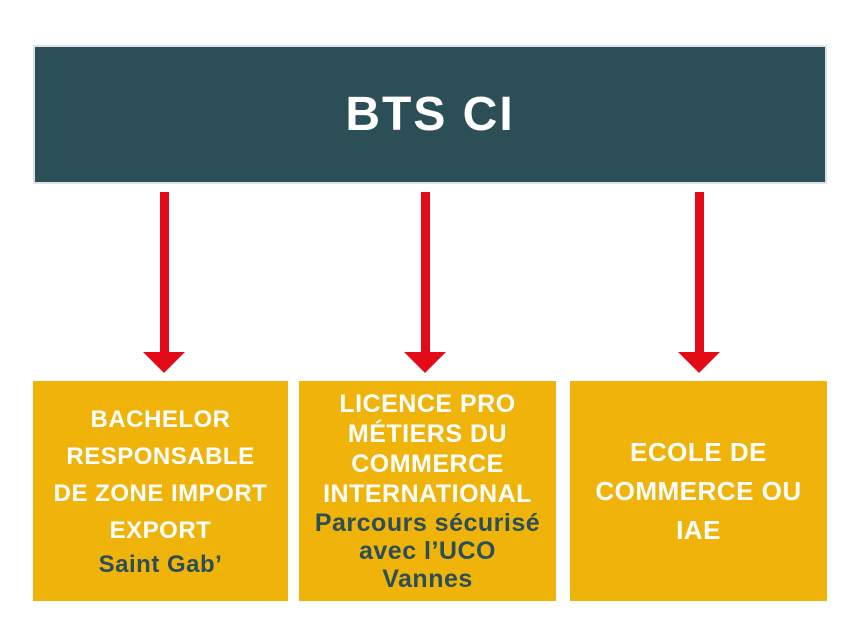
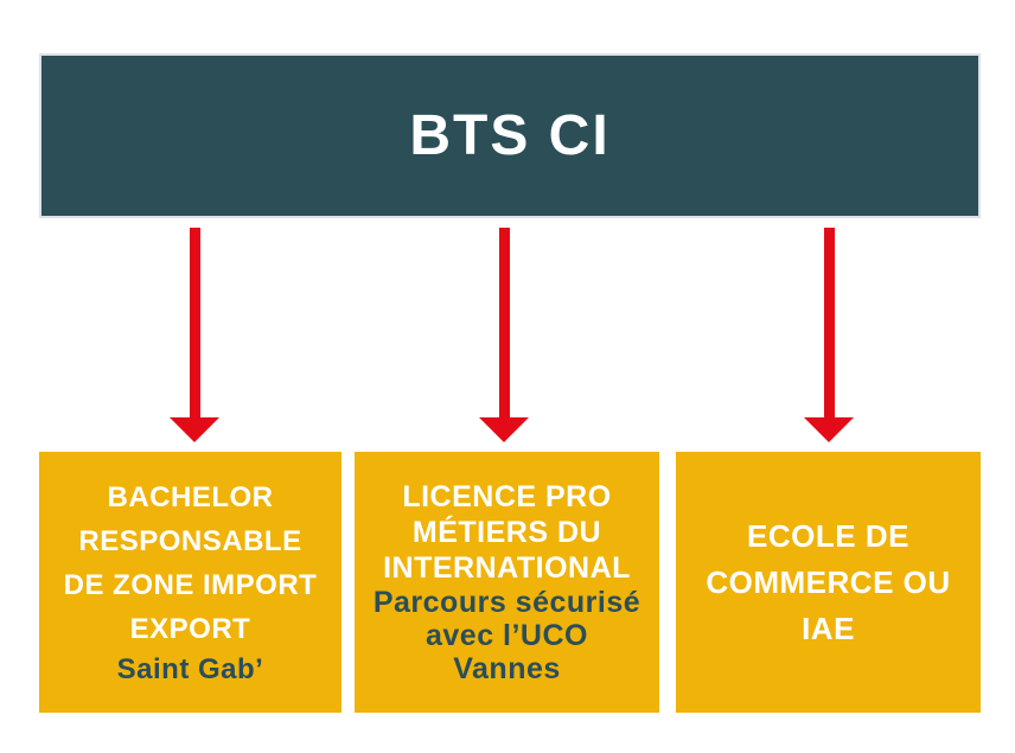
  BTS CI
  BACHELOR
  RESPONSABLE
  DE ZONE IMPORT
  EXPORT
  Saint Gab’
  LICENCE PRO
  MÉTIERS DU
- COMMERCE
  INTERNATIONAL
  Parcours sécurisé
  avec l’UCO
  Vannes
  ECOLE DE
  COMMERCE OU
  IAE
